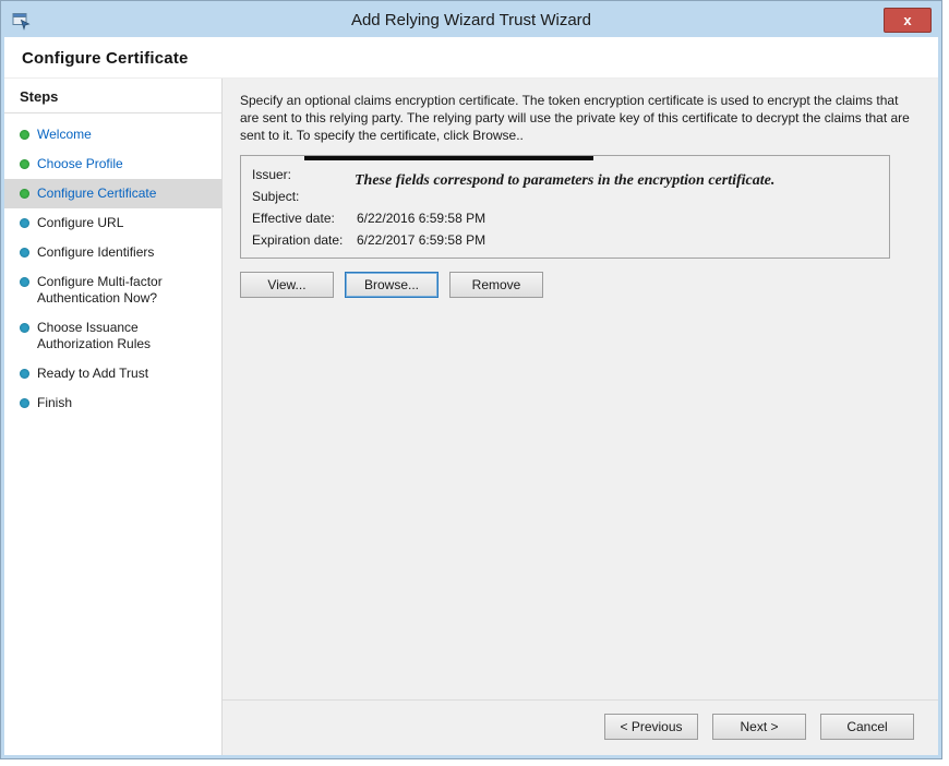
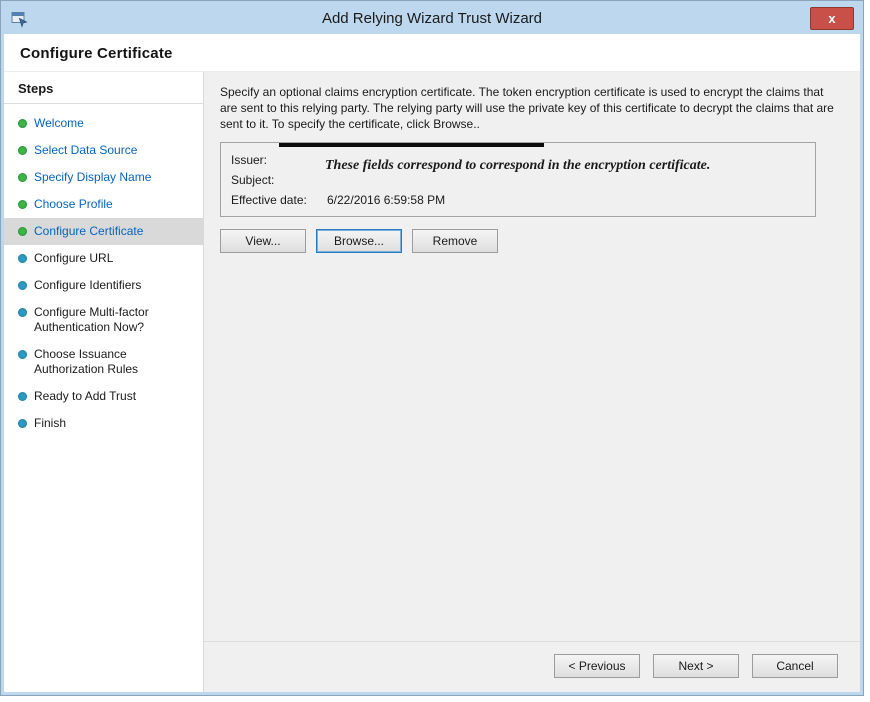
  Add Relying Wizard Trust Wizard
  x
  Configure Certificate
  Steps
  Welcome
+ Select Data Source
+ Specify Display Name
  Choose Profile
  Configure Certificate
  Configure URL
  Configure Identifiers
  Configure Multi-factor Authentication Now?
  Choose Issuance Authorization Rules
  Ready to Add Trust
  Finish
  Specify an optional claims encryption certificate. The token encryption certificate is used to encrypt the claims that are sent to this relying party. The relying party will use the private key of this certificate to decrypt the claims that are sent to it. To specify the certificate, click Browse..
- These fields correspond to parameters in the encryption certificate.
+ These fields correspond to correspond in the encryption certificate.
  Issuer:
  Subject:
  Effective date:
  6/22/2016 6:59:58 PM
- Expiration date:
- 6/22/2017 6:59:58 PM
  View...
  Browse...
  Remove
  < Previous
  Next >
  Cancel
